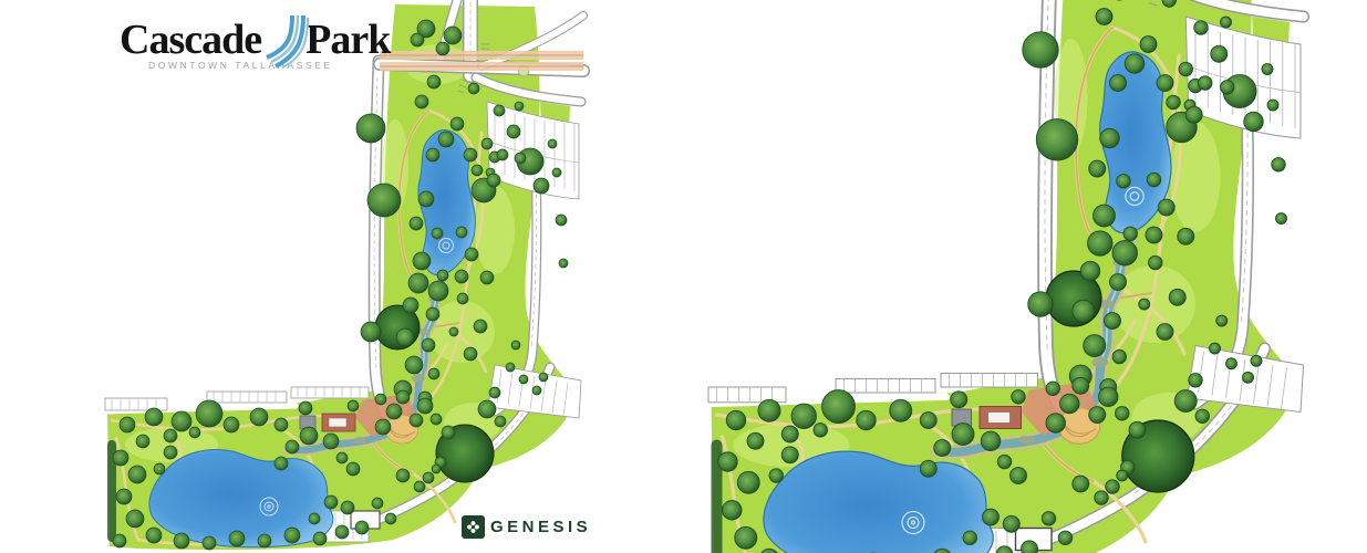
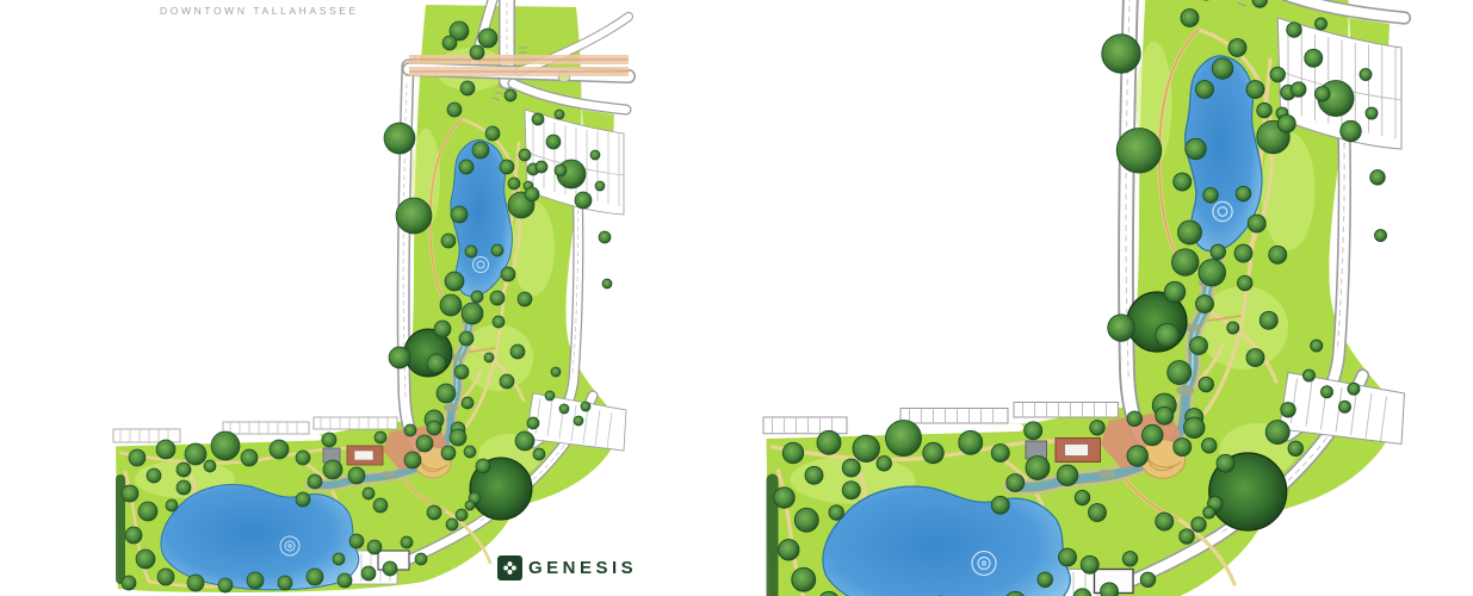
- Cascade
- Park
  DOWNTOWN TALLAHASSEE
  GENESIS
